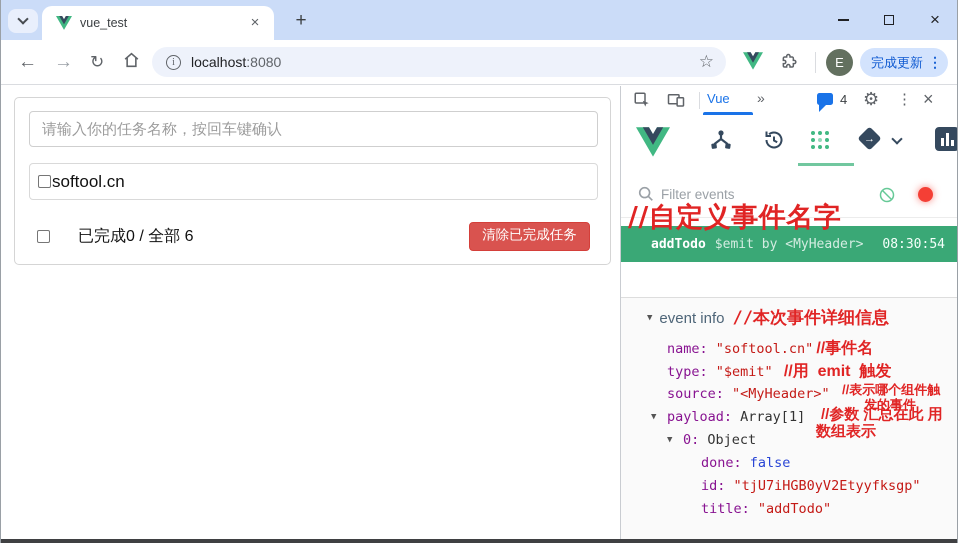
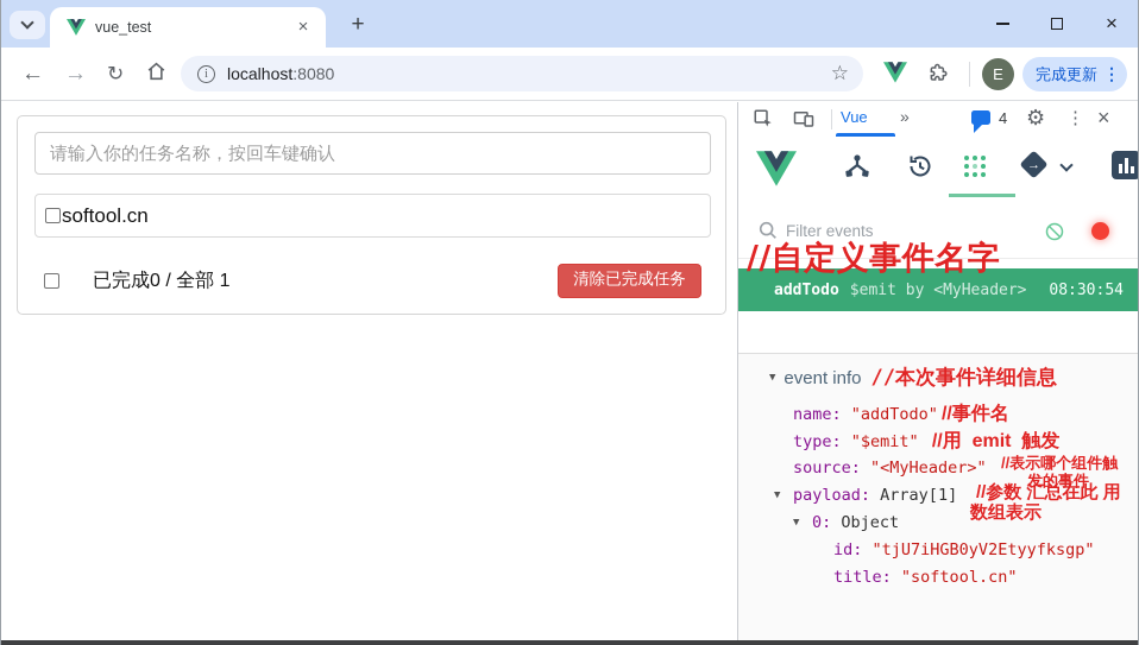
  vue_test
  ×
  +
  ×
  ←
  →
  ↻
  i
  localhost:8080
  ☆
  E
  完成更新
  ⋮
  请输入你的任务名称，按回车键确认
  softool.cn
- 已完成0 / 全部 6
+ 已完成0 / 全部 1
  清除已完成任务
  Vue
  »
  4
  ⚙
  ⋮
  ×
  Filter events
  //自定义事件名字
  addTodo
  $emit by <MyHeader>
  08:30:54
  ▼
  event info
  //本次事件详细信息
- name: "softool.cn" //事件名
+ name: "addTodo" //事件名
  type: "$emit" //用 emit 触发
  source: "<MyHeader>"
  ▼
  payload: Array[1]
  ▼
  0: Object
- done: false
  id: "tjU7iHGB0yV2Etyyfksgp"
- title: "addTodo"
+ title: "softool.cn"
  //表示哪个组件触
  发的事件
  //参数 汇总在此 用
  数组表示
